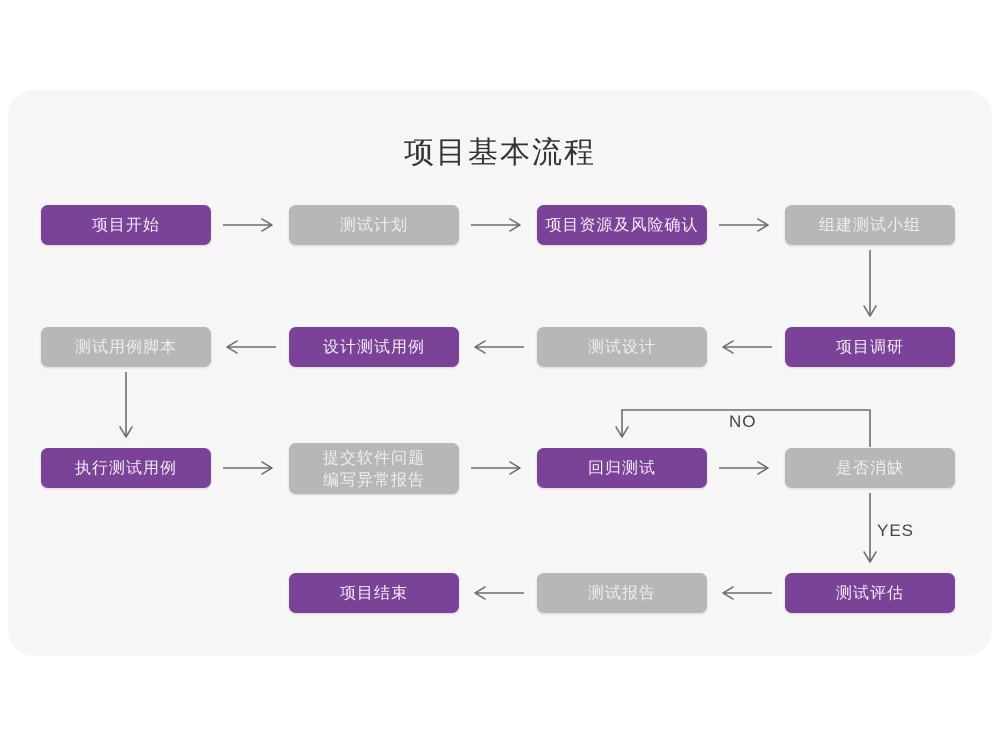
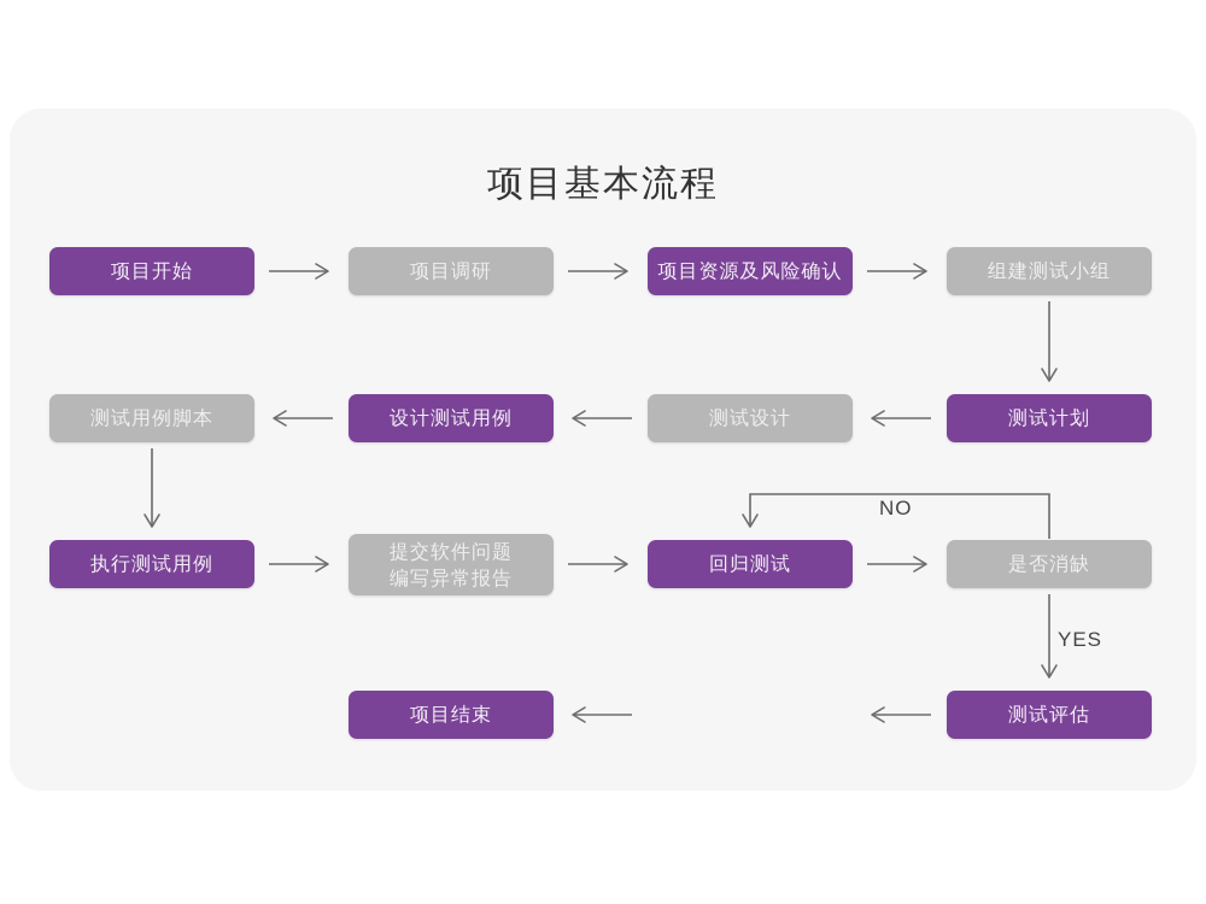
  项目基本流程
  项目开始
- 测试计划
+ 项目调研
  项目资源及风险确认
  组建测试小组
  测试用例脚本
  设计测试用例
  测试设计
- 项目调研
+ 测试计划
  执行测试用例
  提交软件问题
  编写异常报告
  回归测试
  是否消缺
  项目结束
- 测试报告
  测试评估
  NO
  YES
